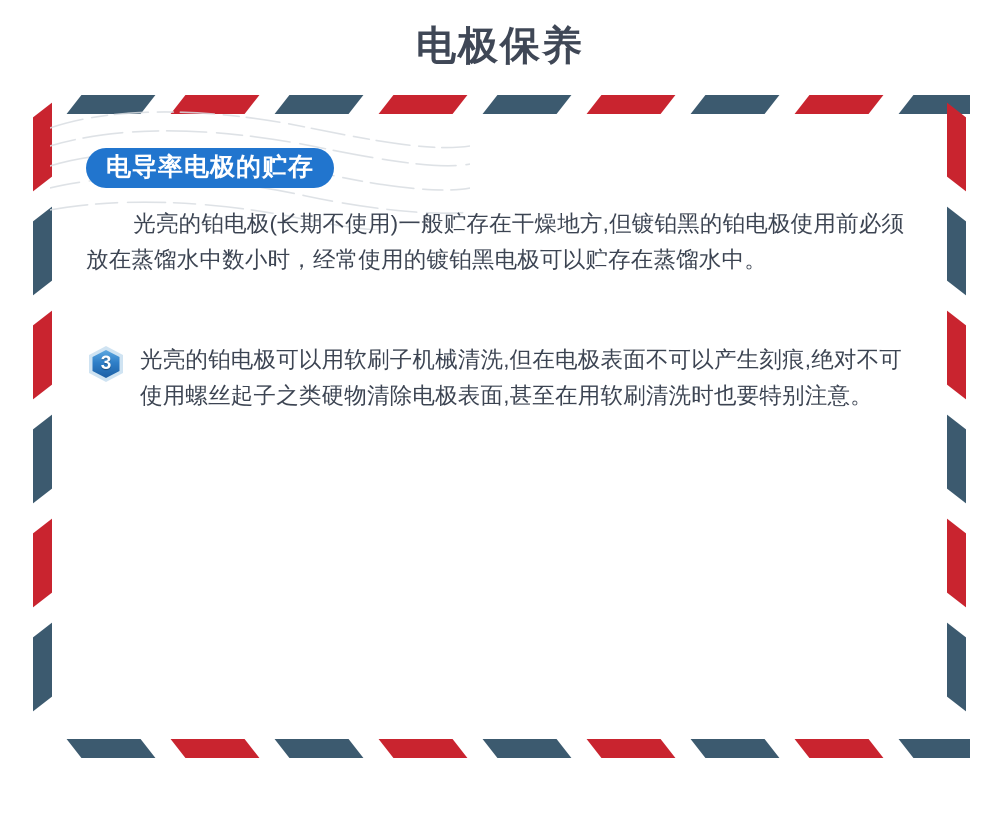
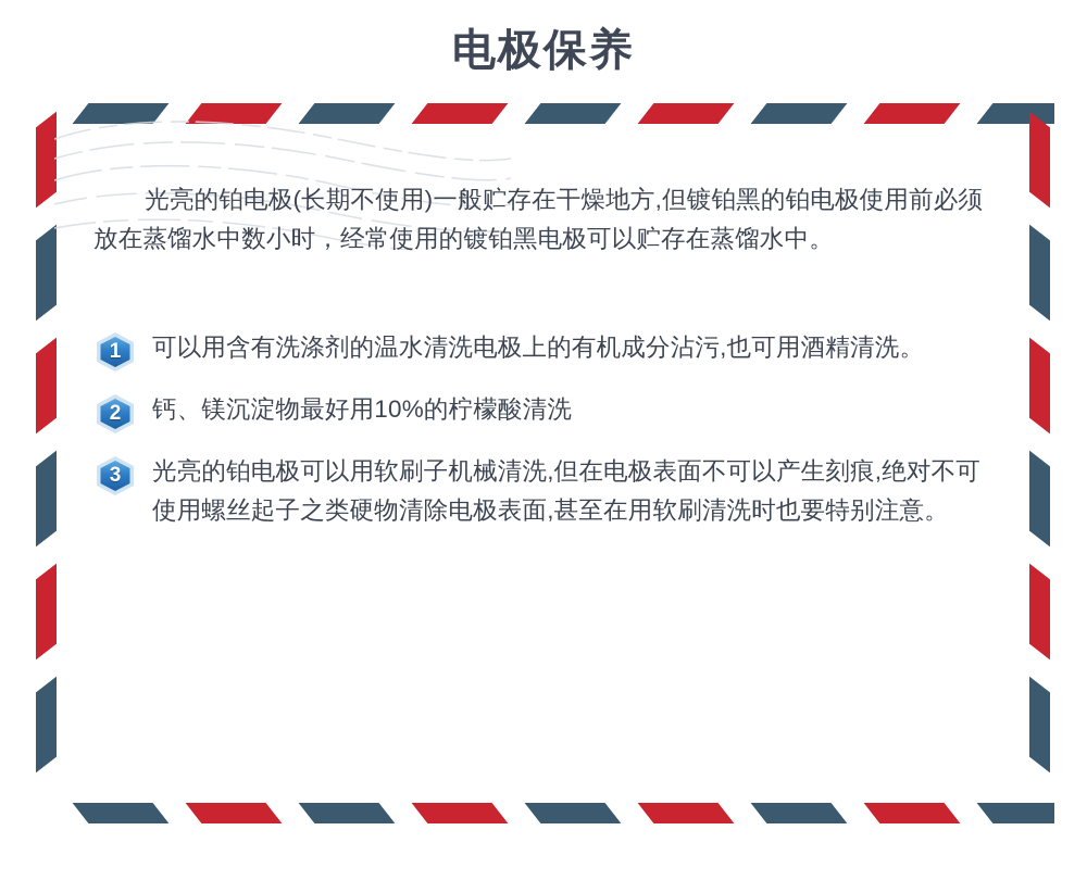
  电极保养
- 电导率电极的贮存
  光亮的铂电极(长期不使用)一般贮存在干燥地方,但镀铂黑的铂电极使用前必须放在蒸馏水中数小时，经常使用的镀铂黑电极可以贮存在蒸馏水中。
+ 1
+ 可以用含有洗涤剂的温水清洗电极上的有机成分沾污,也可用酒精清洗。
+ 2
+ 钙、镁沉淀物最好用10%的柠檬酸清洗
  3
  光亮的铂电极可以用软刷子机械清洗,但在电极表面不可以产生刻痕,绝对不可使用螺丝起子之类硬物清除电极表面,甚至在用软刷清洗时也要特别注意。
